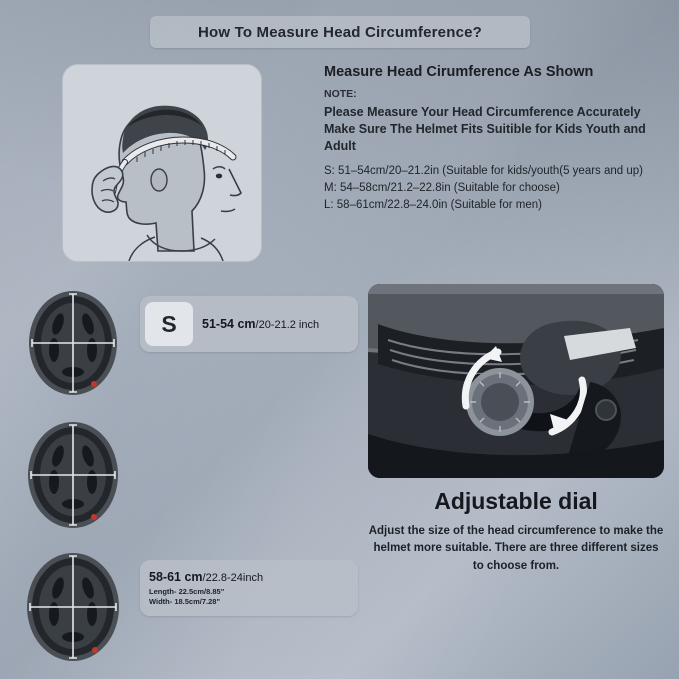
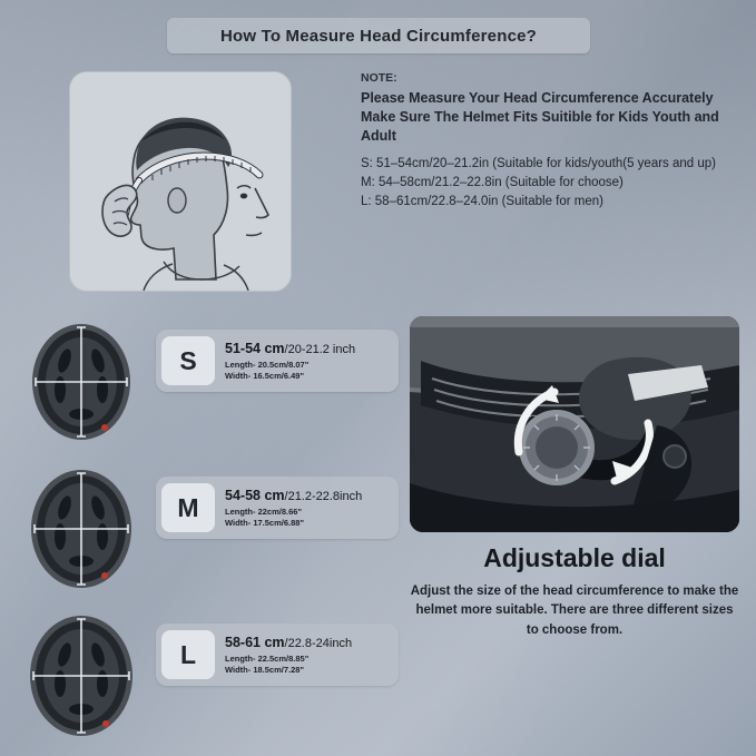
  How To Measure Head Circumference?
- Measure Head Cirumference As Shown
  NOTE:
  Please Measure Your Head Circumference Accurately Make Sure The Helmet Fits Suitible for Kids Youth and Adult
  S: 51–54cm/20–21.2in (Suitable for kids/youth(5 years and up)
  M: 54–58cm/21.2–22.8in (Suitable for choose)
  L: 58–61cm/22.8–24.0in (Suitable for men)
  S
  51-54 cm/20-21.2 inch
+ Length- 20.5cm/8.07"
+ Width- 16.5cm/6.49"
+ M
+ 54-58 cm/21.2-22.8inch
+ Length- 22cm/8.66"
+ Width- 17.5cm/6.88"
+ L
  58-61 cm/22.8-24inch
  Length- 22.5cm/8.85"
  Width- 18.5cm/7.28"
  Adjustable dial
  Adjust the size of the head circumference to make the helmet more suitable. There are three different sizes to choose from.
